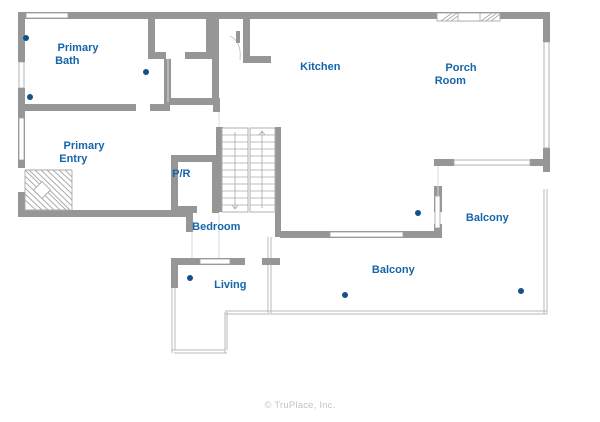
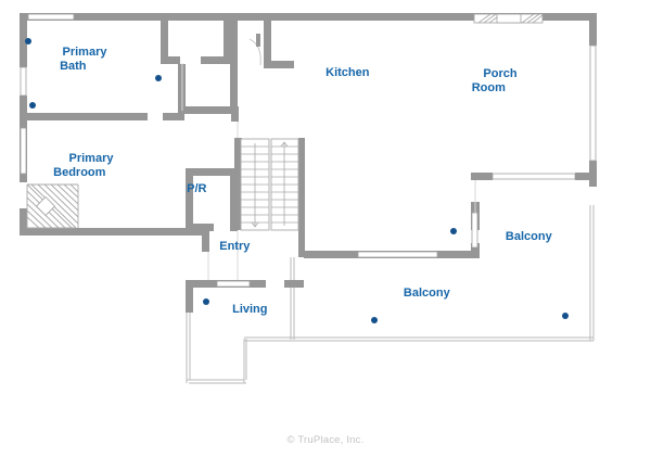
  Primary Bath
- Primary Entry
+ Primary Bedroom
  Kitchen
  Porch Room
  P/R
- Bedroom
+ Entry
  Living
  Balcony
  Balcony
  © TruPlace, Inc.
